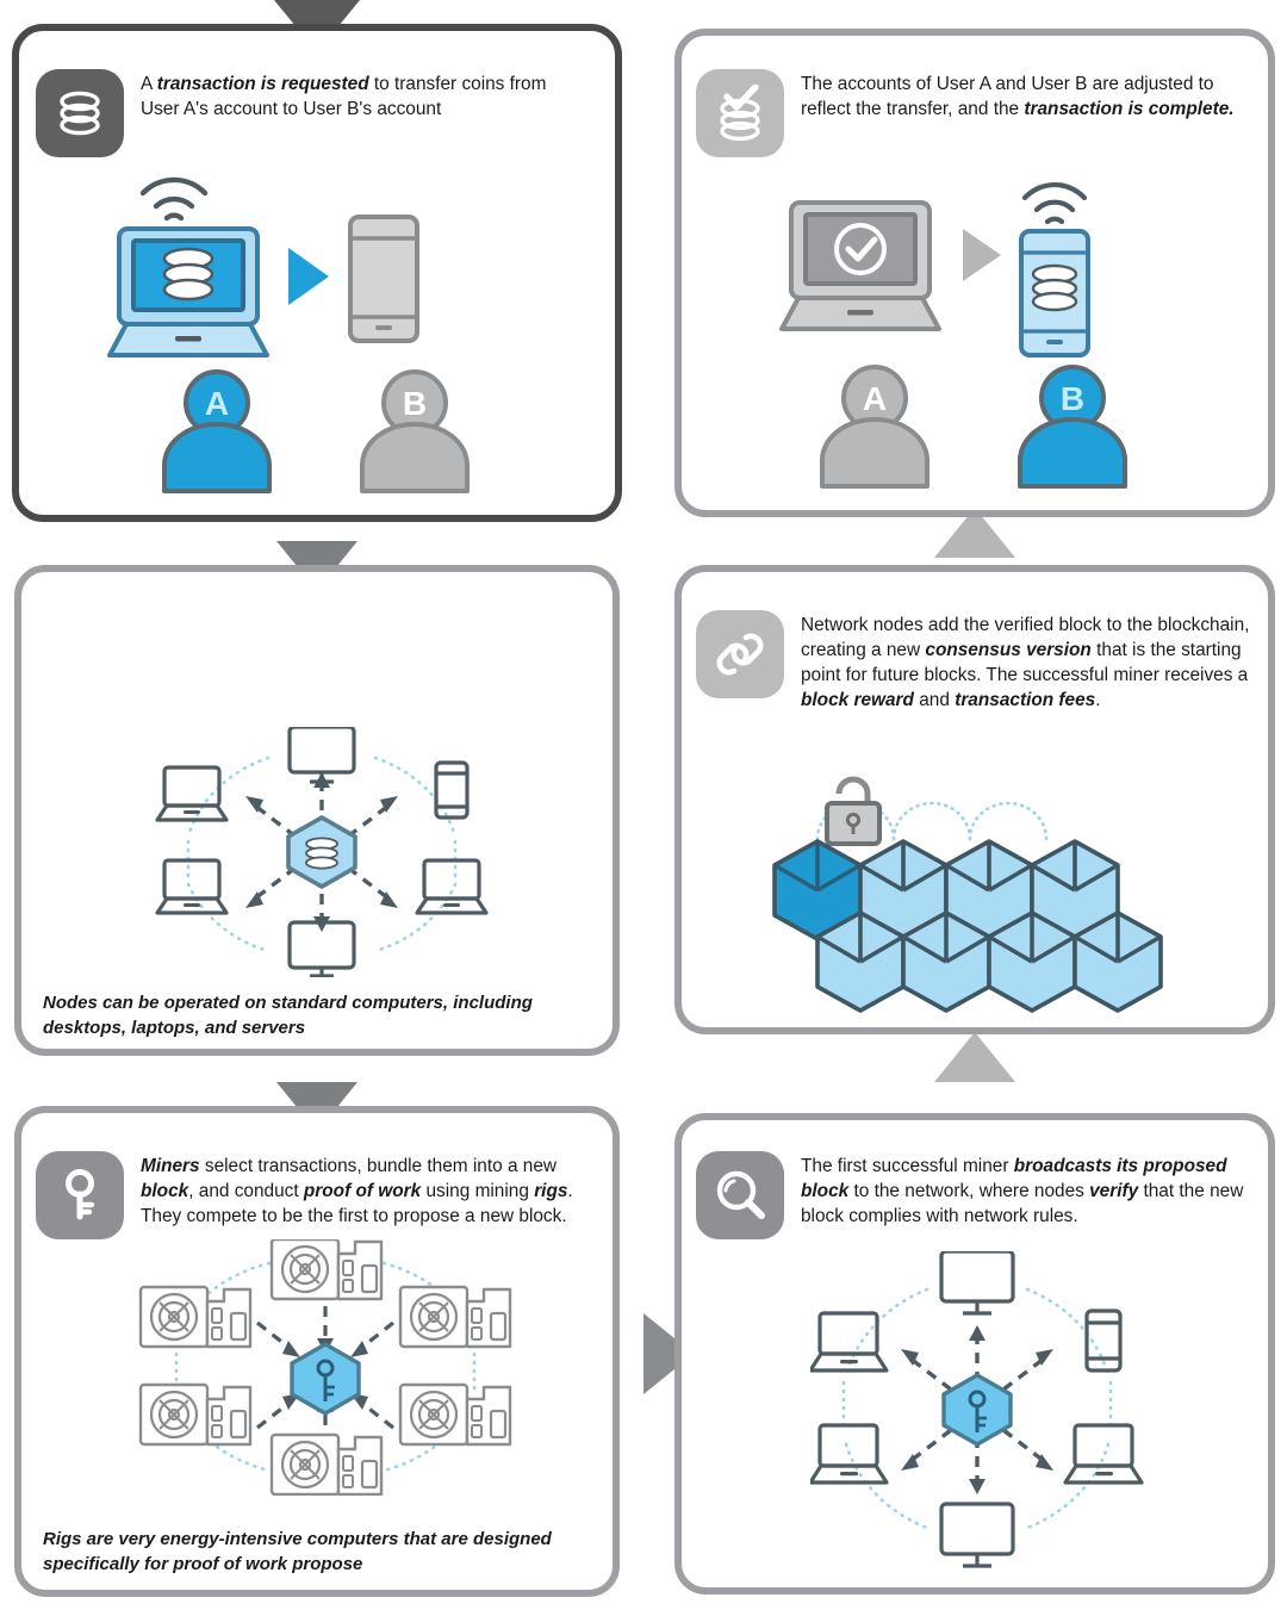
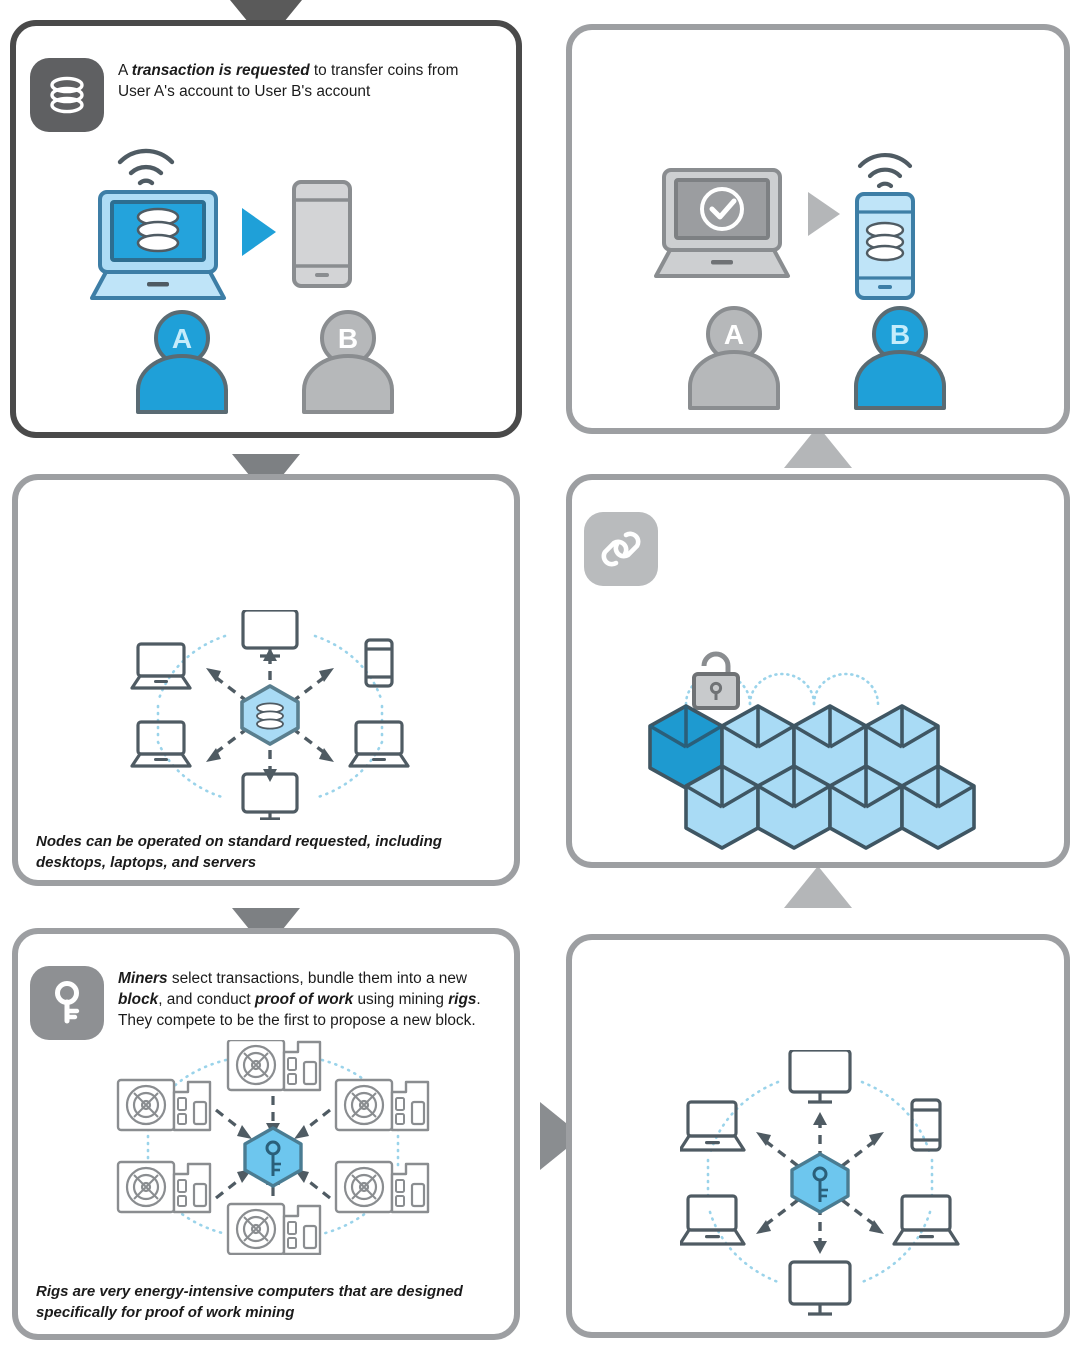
  A transaction is requested to transfer coins from User A's account to User B's account
  A
  B
- The accounts of User A and User B are adjusted to reflect the transfer, and the transaction is complete.
  A
  B
- Nodes can be operated on standard computers, including desktops, laptops, and servers
+ Nodes can be operated on standard requested, including desktops, laptops, and servers
- Network nodes add the verified block to the blockchain, creating a new consensus version that is the starting point for future blocks. The successful miner receives a block reward and transaction fees.
  Miners select transactions, bundle them into a new block, and conduct proof of work using mining rigs. They compete to be the first to propose a new block.
- Rigs are very energy-intensive computers that are designed specifically for proof of work propose
+ Rigs are very energy-intensive computers that are designed specifically for proof of work mining
- The first successful miner broadcasts its proposed block to the network, where nodes verify that the new block complies with network rules.
